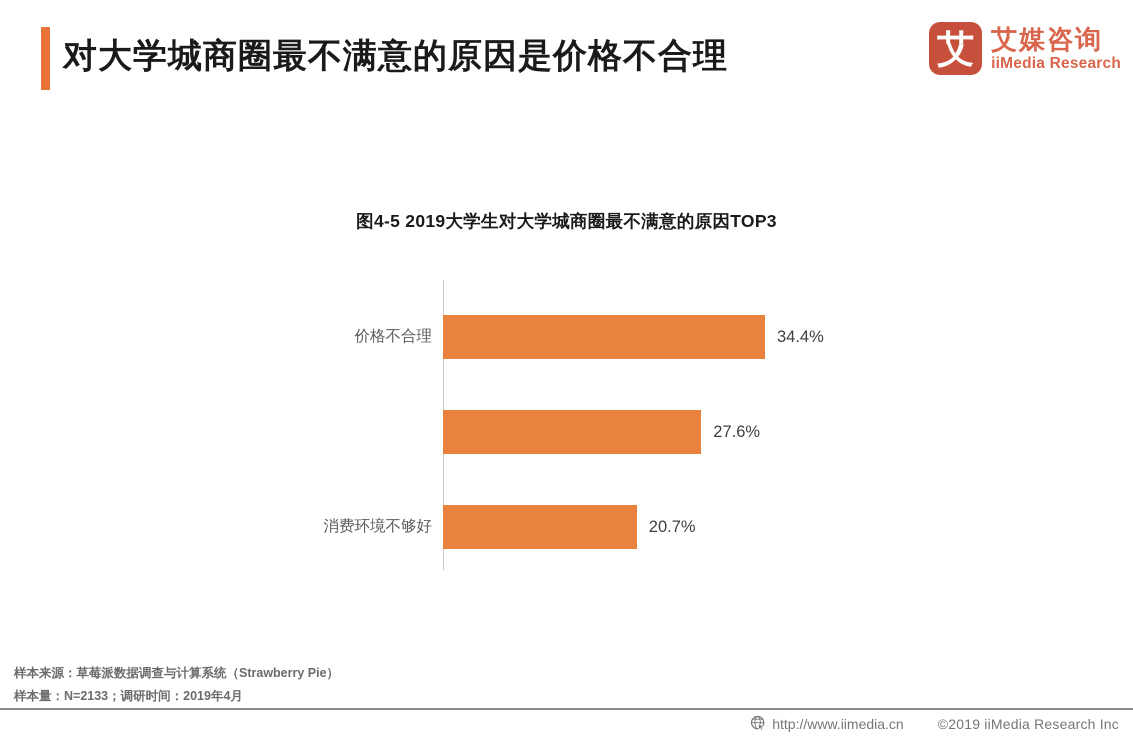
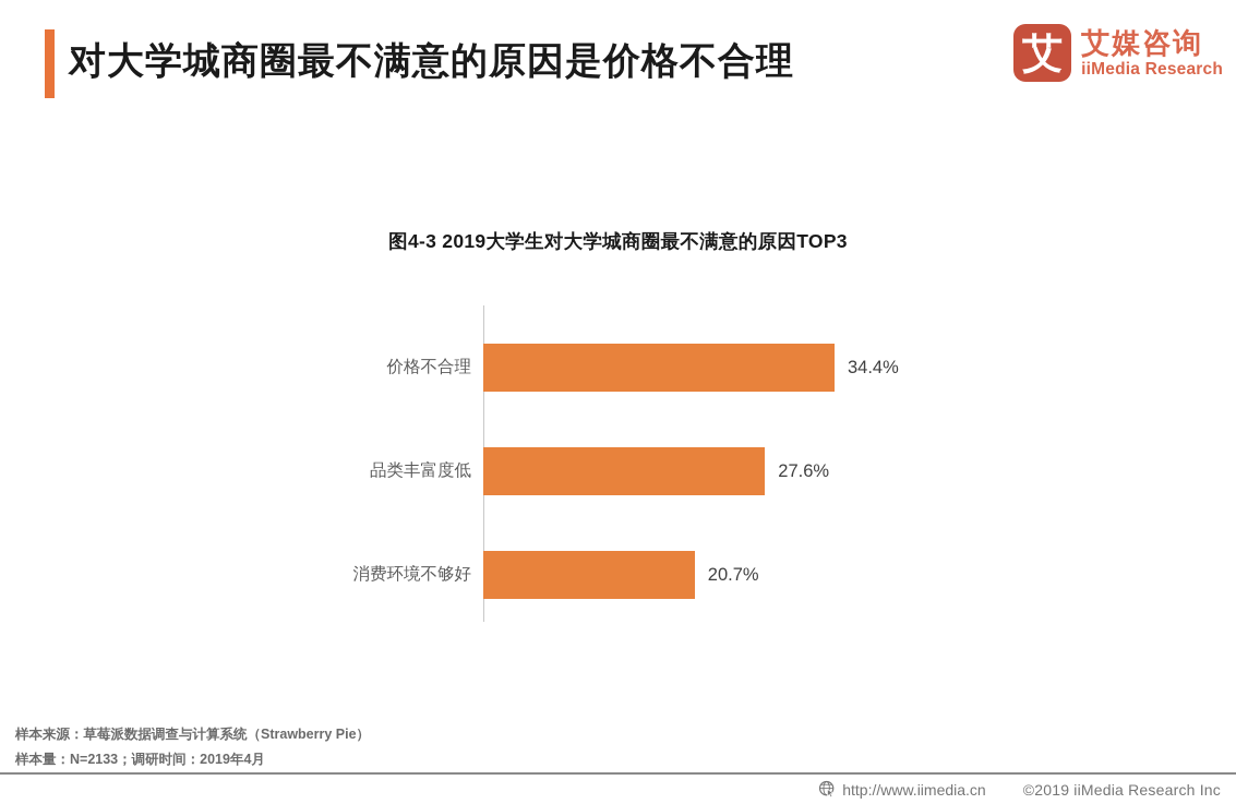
  对大学城商圈最不满意的原因是价格不合理
  艾
  艾媒咨询
  iiMedia Research
- 图4-5 2019大学生对大学城商圈最不满意的原因TOP3
+ 图4-3 2019大学生对大学城商圈最不满意的原因TOP3
  价格不合理
  34.4%
+ 品类丰富度低
  27.6%
  消费环境不够好
  20.7%
  样本来源：草莓派数据调查与计算系统（Strawberry Pie）
  样本量：N=2133；调研时间：2019年4月
  http://www.iimedia.cn
  ©2019 iiMedia Research Inc
